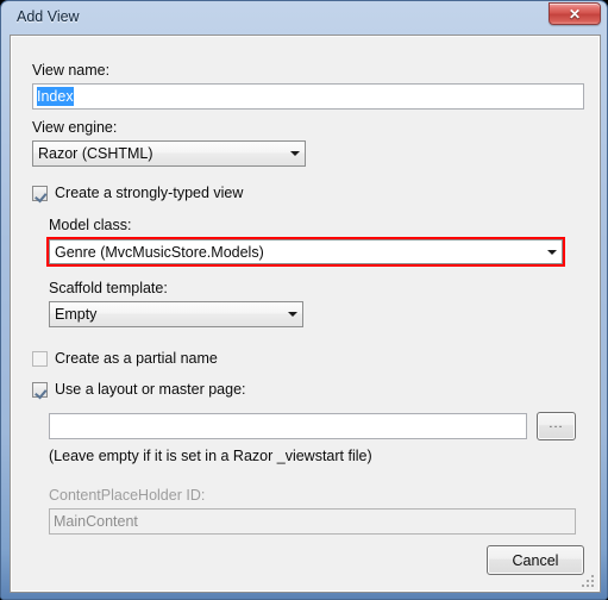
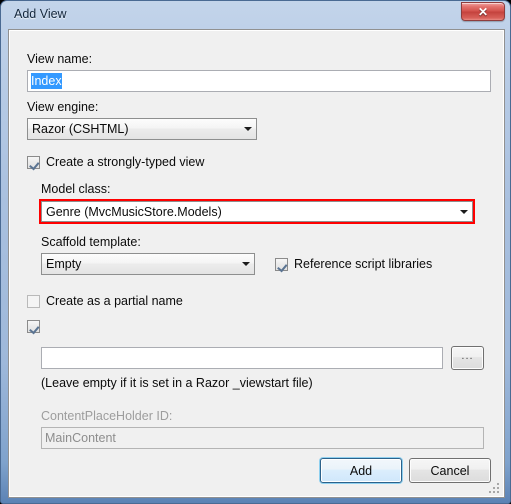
  Add View
  ✕
  View name:
  Index
  View engine:
  Razor (CSHTML)
  Create a strongly-typed view
  Model class:
  Genre (MvcMusicStore.Models)
  Scaffold template:
  Empty
+ Reference script libraries
  Create as a partial name
- Use a layout or master page:
  ...
  (Leave empty if it is set in a Razor _viewstart file)
  ContentPlaceHolder ID:
  MainContent
+ Add
  Cancel
